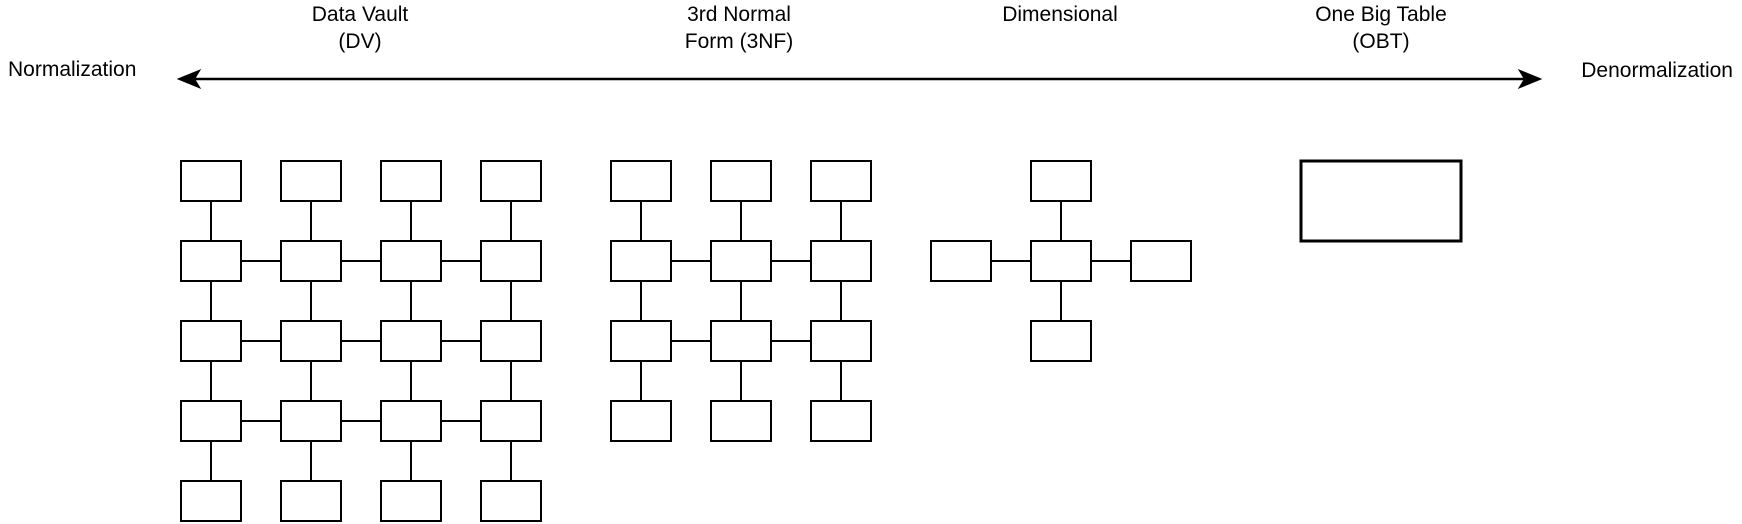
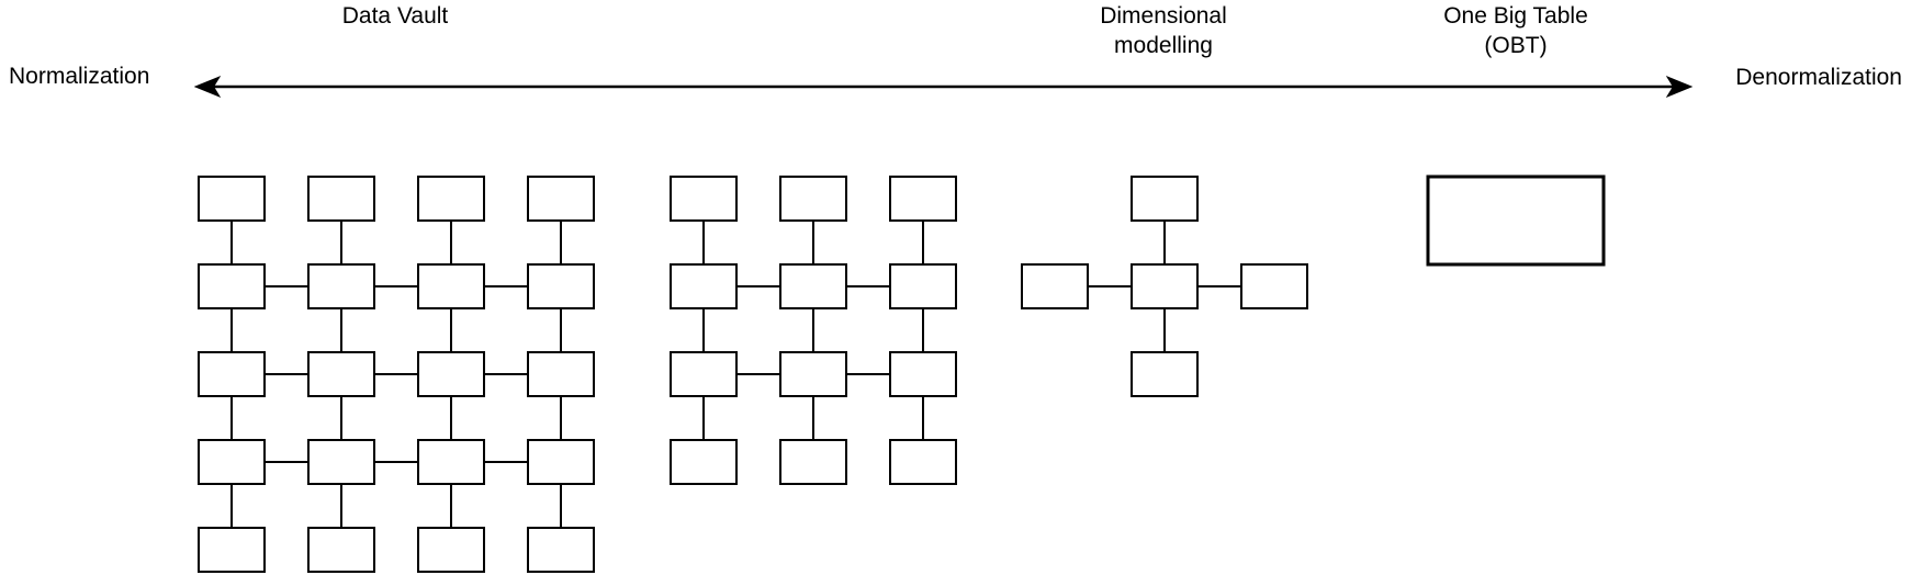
  Data Vault
- (DV)
- 3rd Normal
- Form (3NF)
  Dimensional
+ modelling
  One Big Table
  (OBT)
  Normalization
  Denormalization
